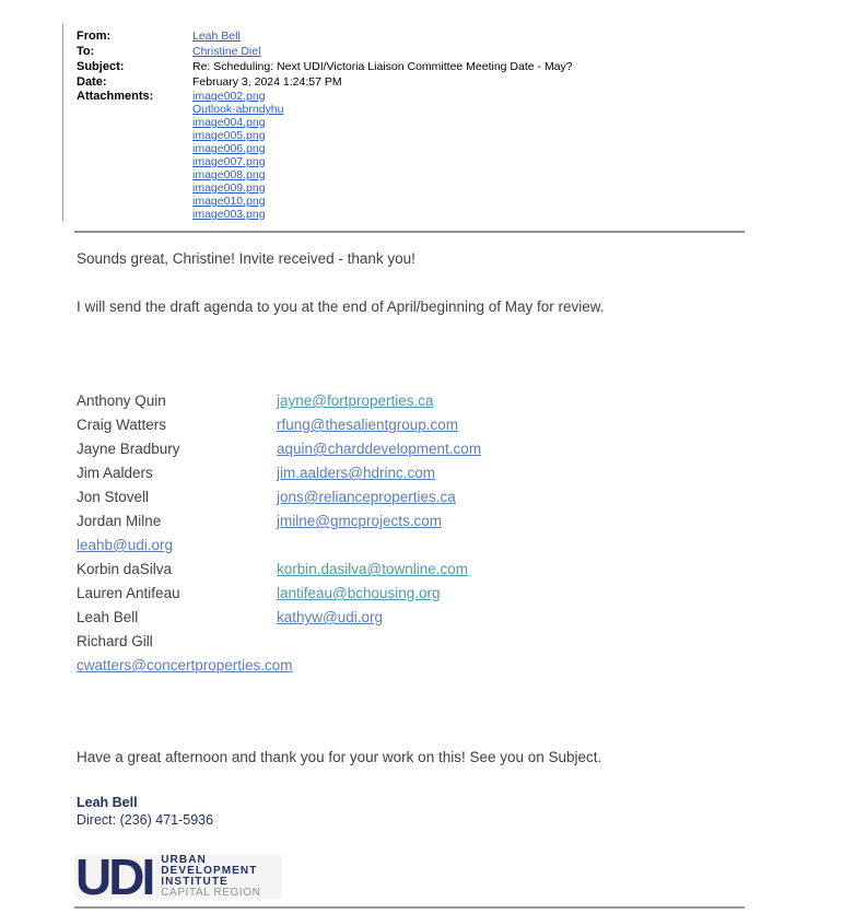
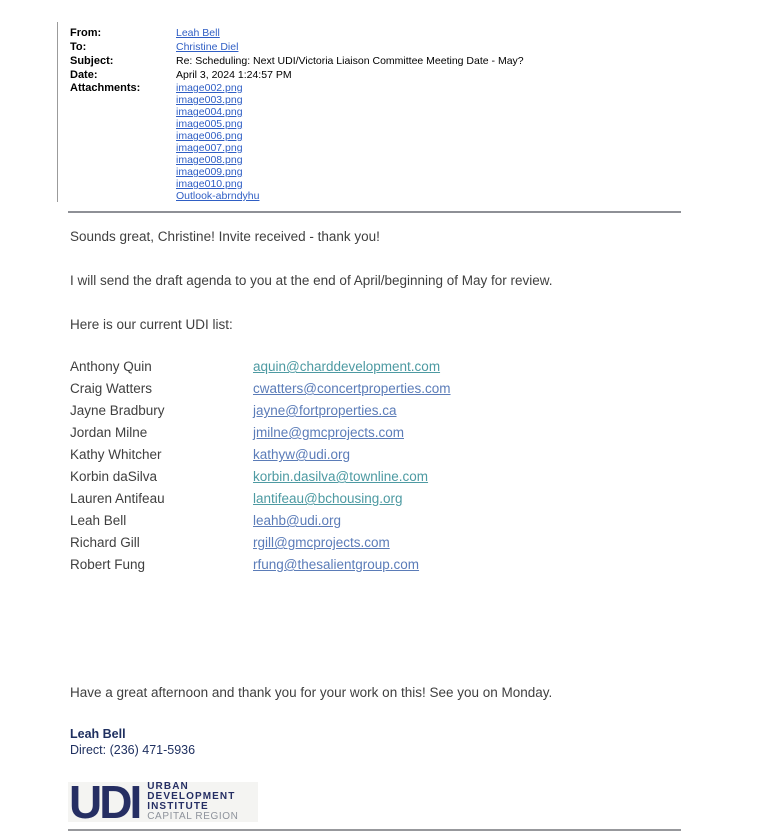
  From:
  Leah Bell
  To:
  Christine Diel
  Subject:
  Re: Scheduling: Next UDI/Victoria Liaison Committee Meeting Date - May?
  Date:
- February 3, 2024 1:24:57 PM
+ April 3, 2024 1:24:57 PM
  Attachments:
  image002.png
- Outlook-abrndyhu
+ image003.png
  image004.png
  image005.png
  image006.png
  image007.png
  image008.png
  image009.png
  image010.png
- image003.png
+ Outlook-abrndyhu
  Sounds great, Christine! Invite received - thank you!
  I will send the draft agenda to you at the end of April/beginning of May for review.
+ Here is our current UDI list:
  Anthony Quin
- jayne@fortproperties.ca
+ aquin@charddevelopment.com
  Craig Watters
- rfung@thesalientgroup.com
+ cwatters@concertproperties.com
  Jayne Bradbury
- aquin@charddevelopment.com
+ jayne@fortproperties.ca
- Jim Aalders
- jim.aalders@hdrinc.com
- Jon Stovell
- jons@relianceproperties.ca
  Jordan Milne
  jmilne@gmcprojects.com
+ Kathy Whitcher
- leahb@udi.org
+ kathyw@udi.org
  Korbin daSilva
  korbin.dasilva@townline.com
  Lauren Antifeau
  lantifeau@bchousing.org
  Leah Bell
- kathyw@udi.org
+ leahb@udi.org
  Richard Gill
+ rgill@gmcprojects.com
+ Robert Fung
- cwatters@concertproperties.com
+ rfung@thesalientgroup.com
- Have a great afternoon and thank you for your work on this! See you on Subject.
+ Have a great afternoon and thank you for your work on this! See you on Monday.
  Leah Bell
  Direct: (236) 471-5936
  UDI
  URBAN
  DEVELOPMENT
  INSTITUTE
  CAPITAL REGION
